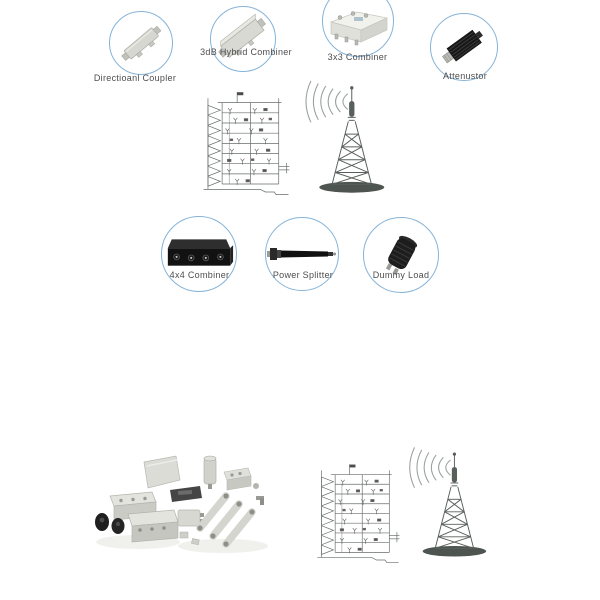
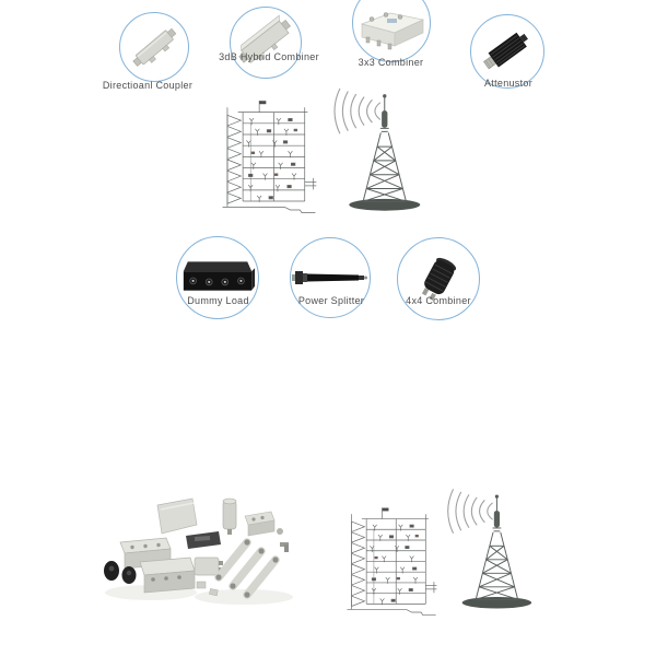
  Directioanl Coupler
  3dB Hybrid Combiner
  3x3 Combiner
  Attenustor
- 4x4 Combiner
+ Dummy Load
  Power Splitter
- Dummy Load
+ 4x4 Combiner
